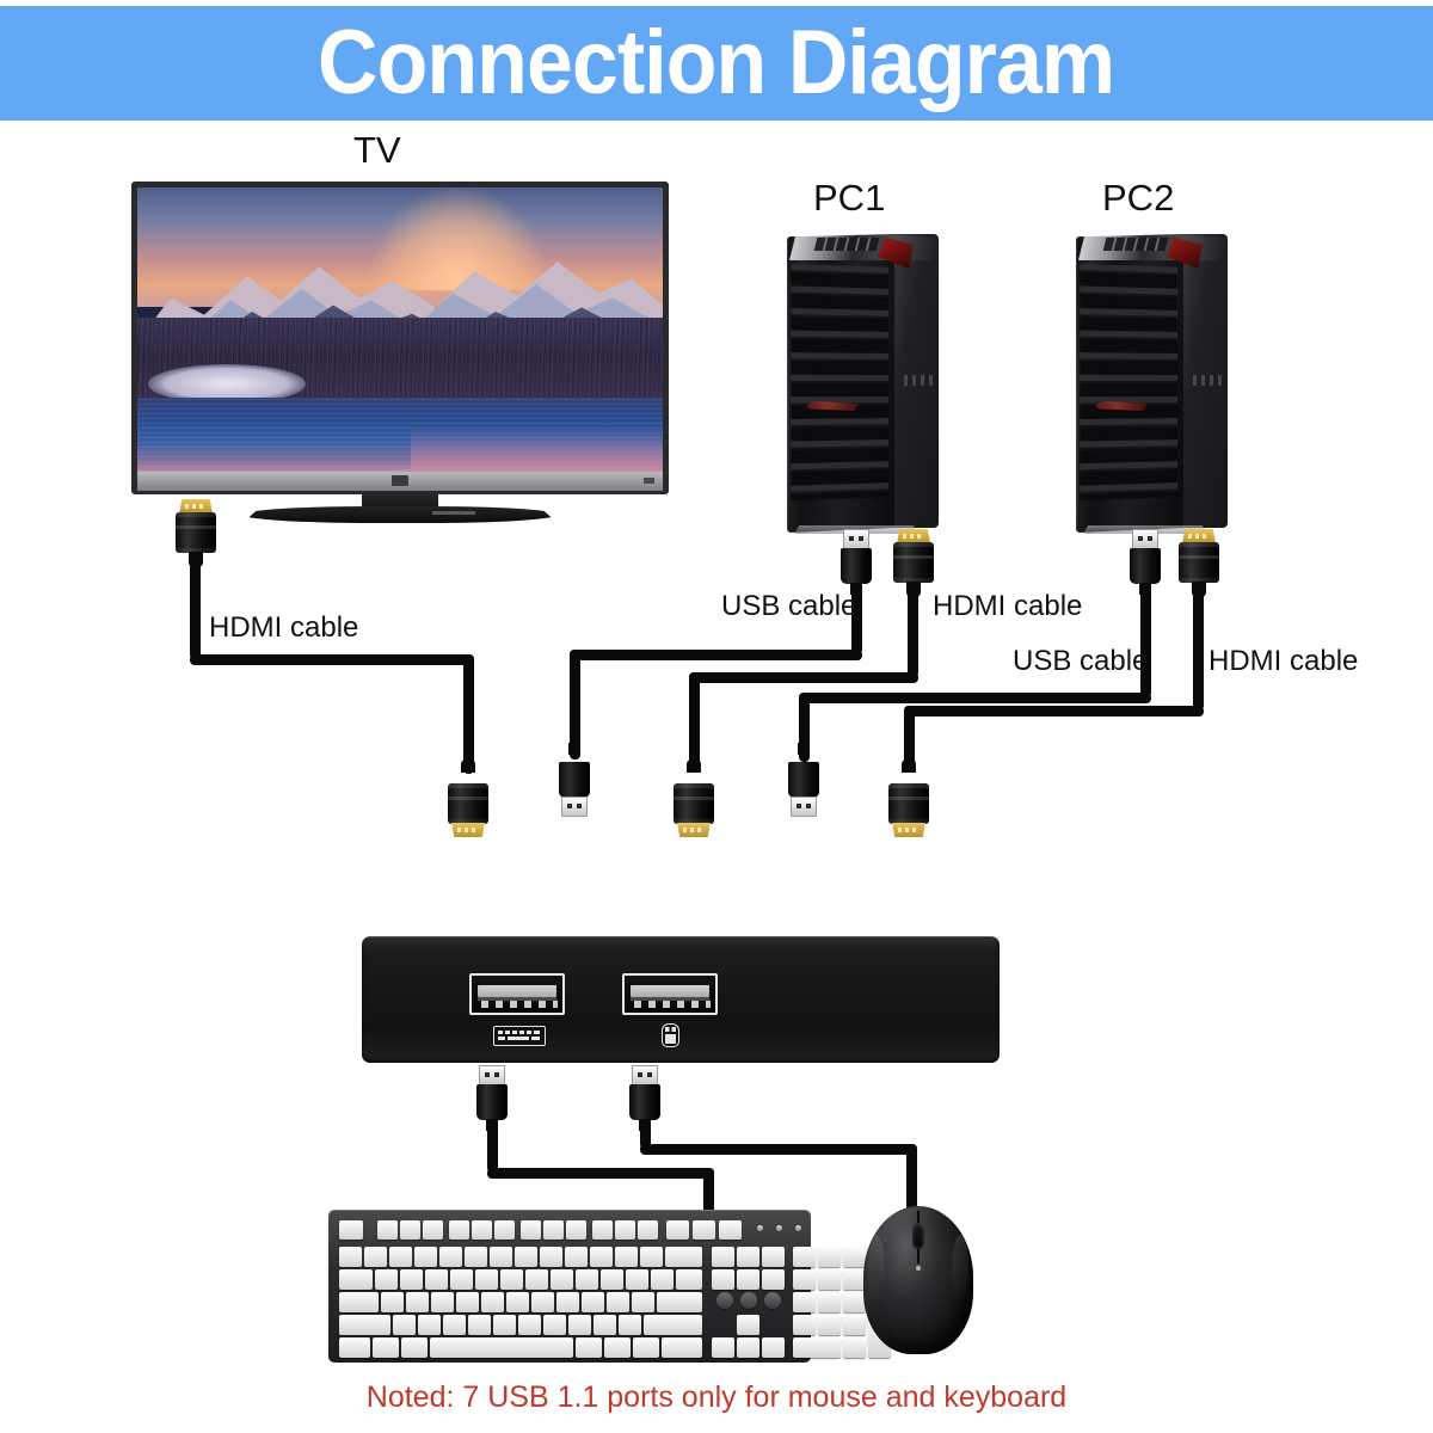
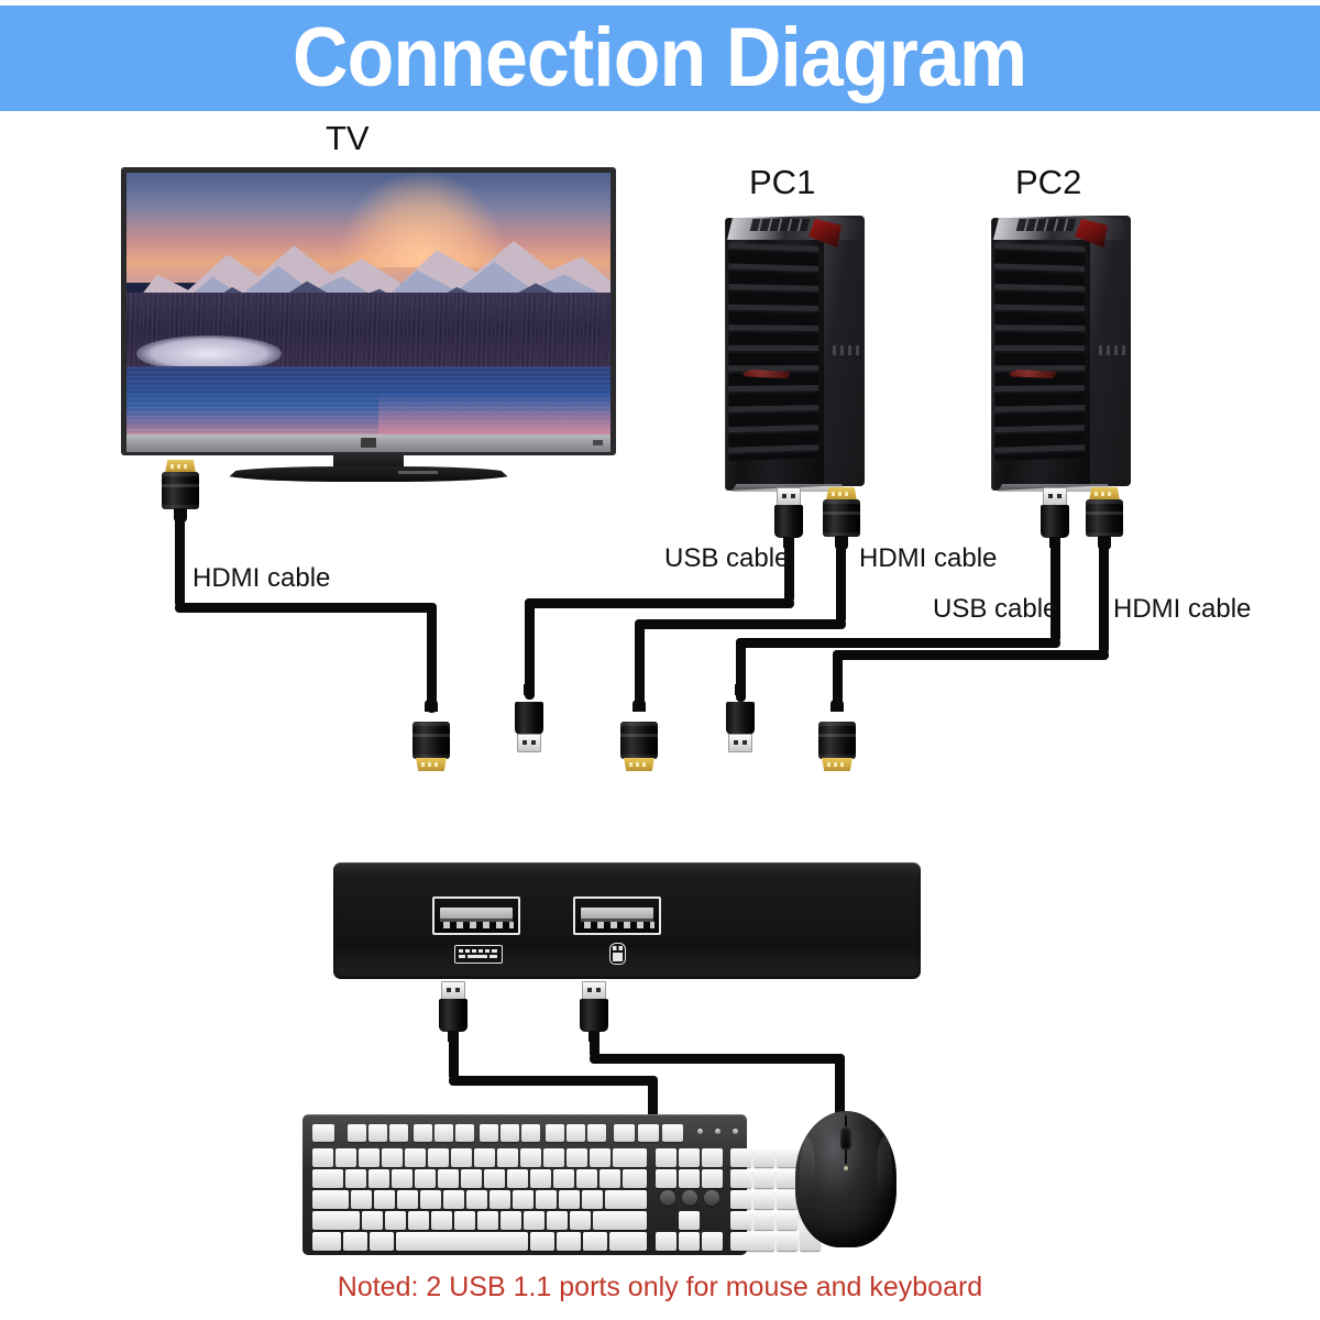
  Connection Diagram
  TV
  PC1
  PC2
  HDMI cable
  USB cable
  HDMI cable
  USB cable
  HDMI cable
- Noted: 7 USB 1.1 ports only for mouse and keyboard
+ Noted: 2 USB 1.1 ports only for mouse and keyboard
